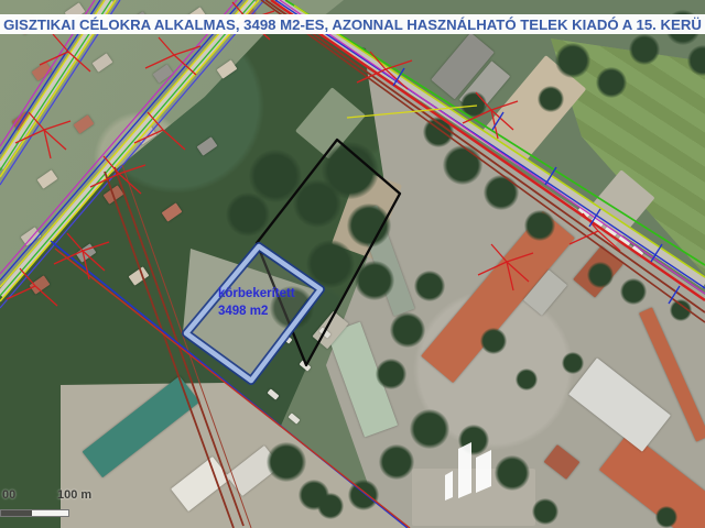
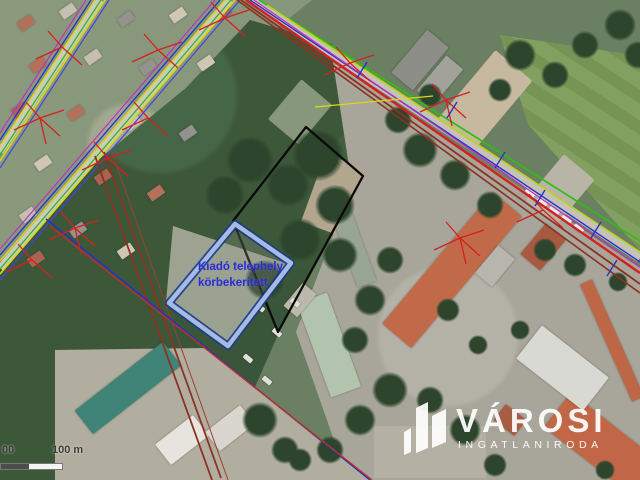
+ Kiadó telephely
  körbekerített
- 3498 m2
- GISZTIKAI CÉLOKRA ALKALMAS, 3498 M2-ES, AZONNAL HASZNÁLHATÓ TELEK KIADÓ A 15. KERÜ
  00
  100 m
+ VÁROSI
+ INGATLANIRODA
